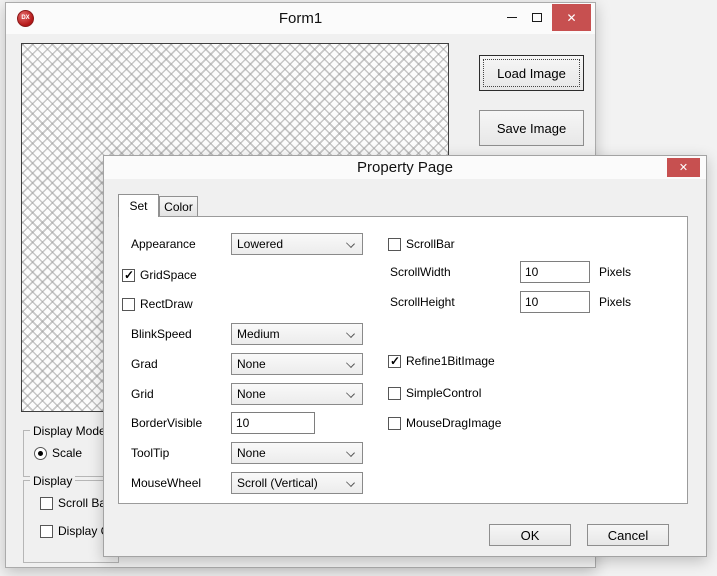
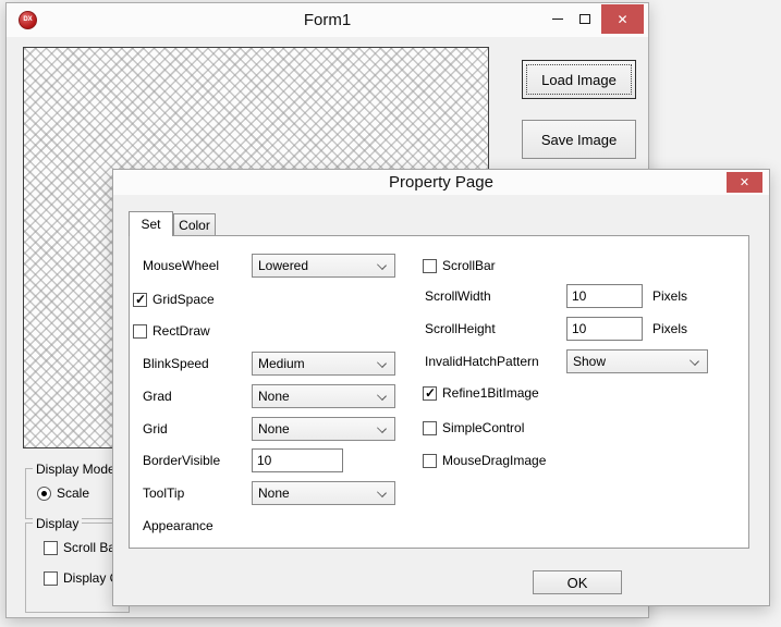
  Form1
  ✕
  Load Image
  Save Image
  Display Mod
  Scale
  Display
  Scroll B
  Display
  Property Page
  ✕
  Set
  Color
- Appearance
+ MouseWheel
  Lowered
  GridSpace
  RectDraw
  BlinkSpeed
  Medium
  Grad
  None
  Grid
  None
  BorderVisible
  10
  ToolTip
  None
- MouseWheel
+ Appearance
- Scroll (Vertical)
  ScrollBar
  ScrollWidth
  10
  Pixels
  ScrollHeight
  10
  Pixels
+ InvalidHatchPattern
+ Show
  Refine1BitImage
  SimpleControl
  MouseDragImage
  OK
- Cancel
